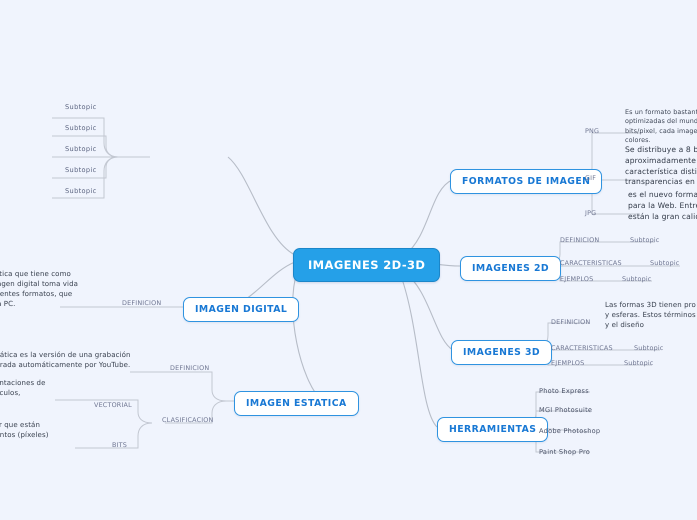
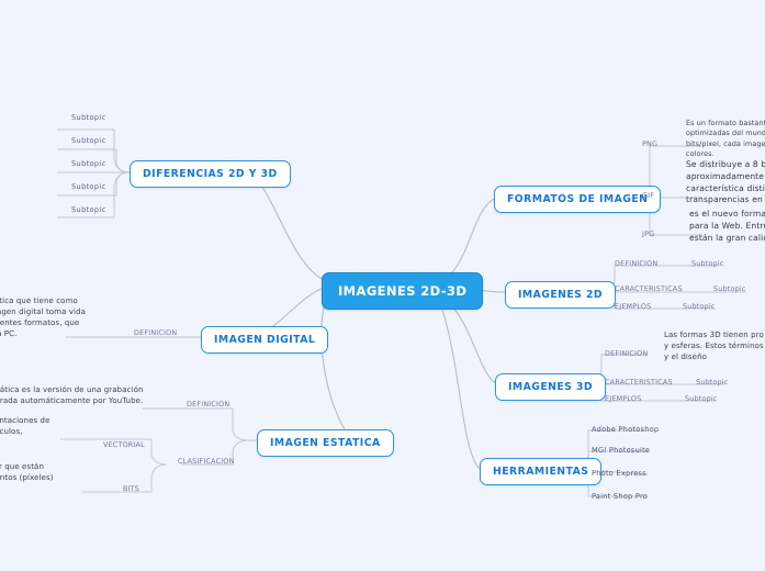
  IMAGENES 2D-3D
+ DIFERENCIAS 2D Y 3D
  Subtopic
  Subtopic
  Subtopic
  Subtopic
  Subtopic
  IMAGEN DIGITAL
  DEFINICION
  tica que tiene como
  gen digital toma vida
  entes formatos, que
  IMAGEN ESTATICA
  DEFINICION
  ática es la versión de una grabación
  rada automáticamente por YouTube.
  CLASIFICACION
  VECTORIAL
  ntaciones de
  BITS
  ntos (píxeles)
  FORMATOS DE IMAGEN
  PNG
  Es un formato bastan
  optimizadas del mund
  bits/pixel, cada image
  colores.
  GIF
  Se distribuye a 8 b
  aproximadamente
  característica disti
  transparencias en
  JPG
  es el nuevo forma
  para la Web. Entr
  están la gran cali
  IMAGENES 2D
  DEFINICION
  Subtopic
  CARACTERISTICAS
  Subtopic
  EJEMPLOS
  Subtopic
  IMAGENES 3D
  DEFINICION
  Las formas 3D tienen pro
  y esferas. Estos términos
  y el diseño
  CARACTERISTICAS
  Subtopic
  EJEMPLOS
  Subtopic
  HERRAMIENTAS
- Photo Express
+ Adobe Photoshop
  MGI Photosuite
- Adobe Photoshop
+ Photo Express
  Paint Shop Pro
